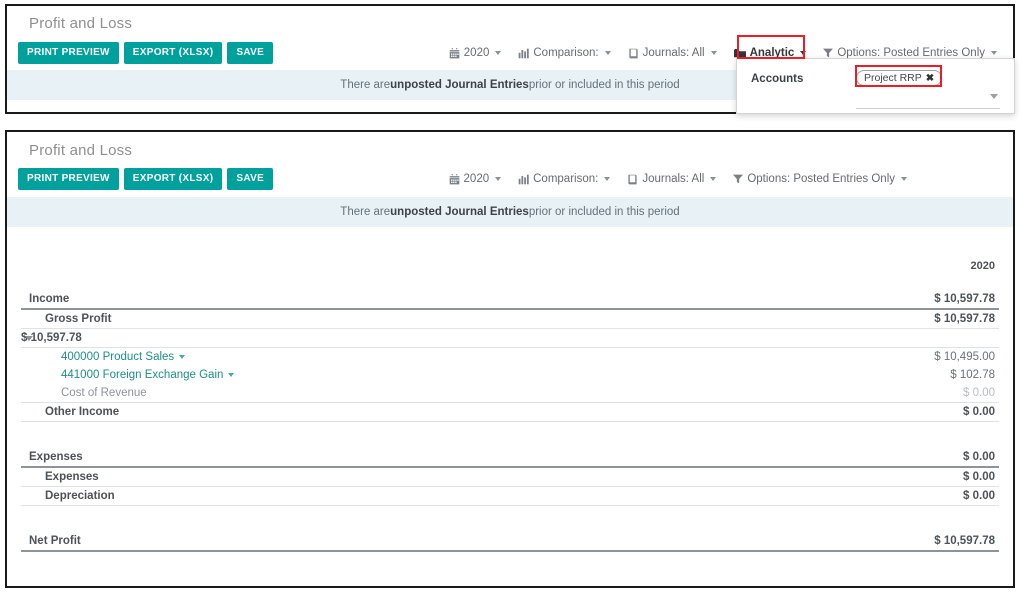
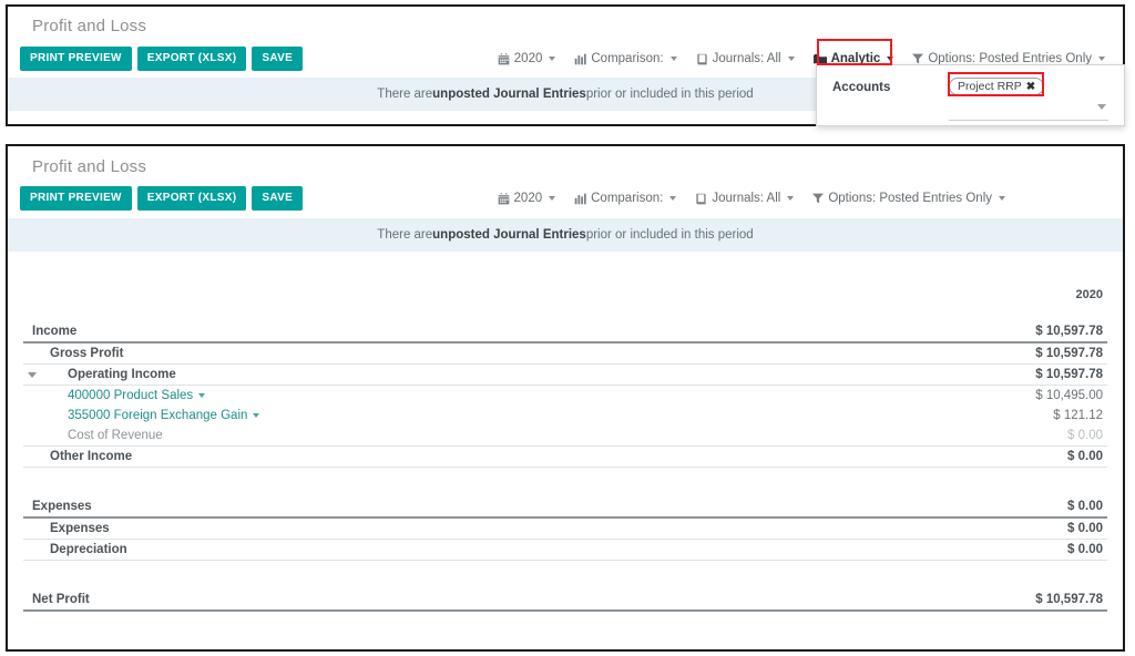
  Profit and Loss
  PRINT PREVIEW
  EXPORT (XLSX)
  SAVE
  2020
  Comparison:
  Journals: All
  Analytic
  Options: Posted Entries Only
  There are
  unposted Journal Entries
  prior or included in this period
  Accounts
  Project RRP
  ✖
  Profit and Loss
  PRINT PREVIEW
  EXPORT (XLSX)
  SAVE
  2020
  Comparison:
  Journals: All
  Options: Posted Entries Only
  There are
  unposted Journal Entries
  prior or included in this period
  2020
  Income
  $ 10,597.78
  Gross Profit
  $ 10,597.78
+ Operating Income
  $ 10,597.78
  400000 Product Sales
  $ 10,495.00
- 441000 Foreign Exchange Gain
+ 355000 Foreign Exchange Gain
- $ 102.78
+ $ 121.12
  Cost of Revenue
  $ 0.00
  Other Income
  $ 0.00
  Expenses
  $ 0.00
  Expenses
  $ 0.00
  Depreciation
  $ 0.00
  Net Profit
  $ 10,597.78
